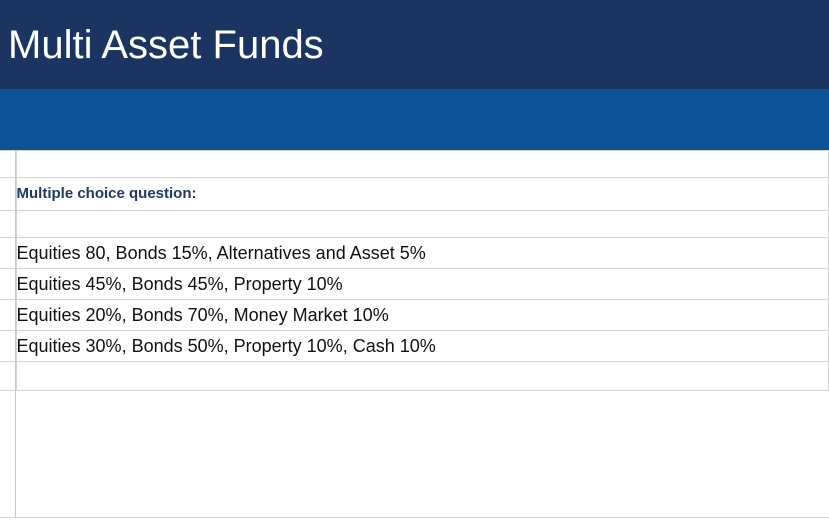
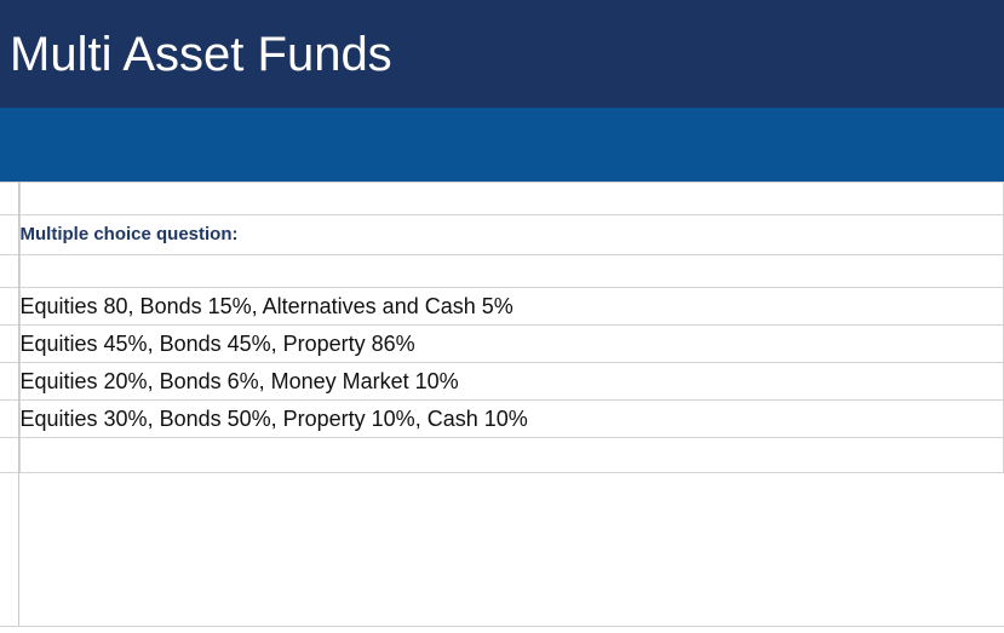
  Multi Asset Funds
  	Multiple choice question:
- 	Equities 80, Bonds 15%, Alternatives and Asset 5%
+ 	Equities 80, Bonds 15%, Alternatives and Cash 5%
- 	Equities 45%, Bonds 45%, Property 10%
+ 	Equities 45%, Bonds 45%, Property 86%
- 	Equities 20%, Bonds 70%, Money Market 10%
+ 	Equities 20%, Bonds 6%, Money Market 10%
  	Equities 30%, Bonds 50%, Property 10%, Cash 10%
